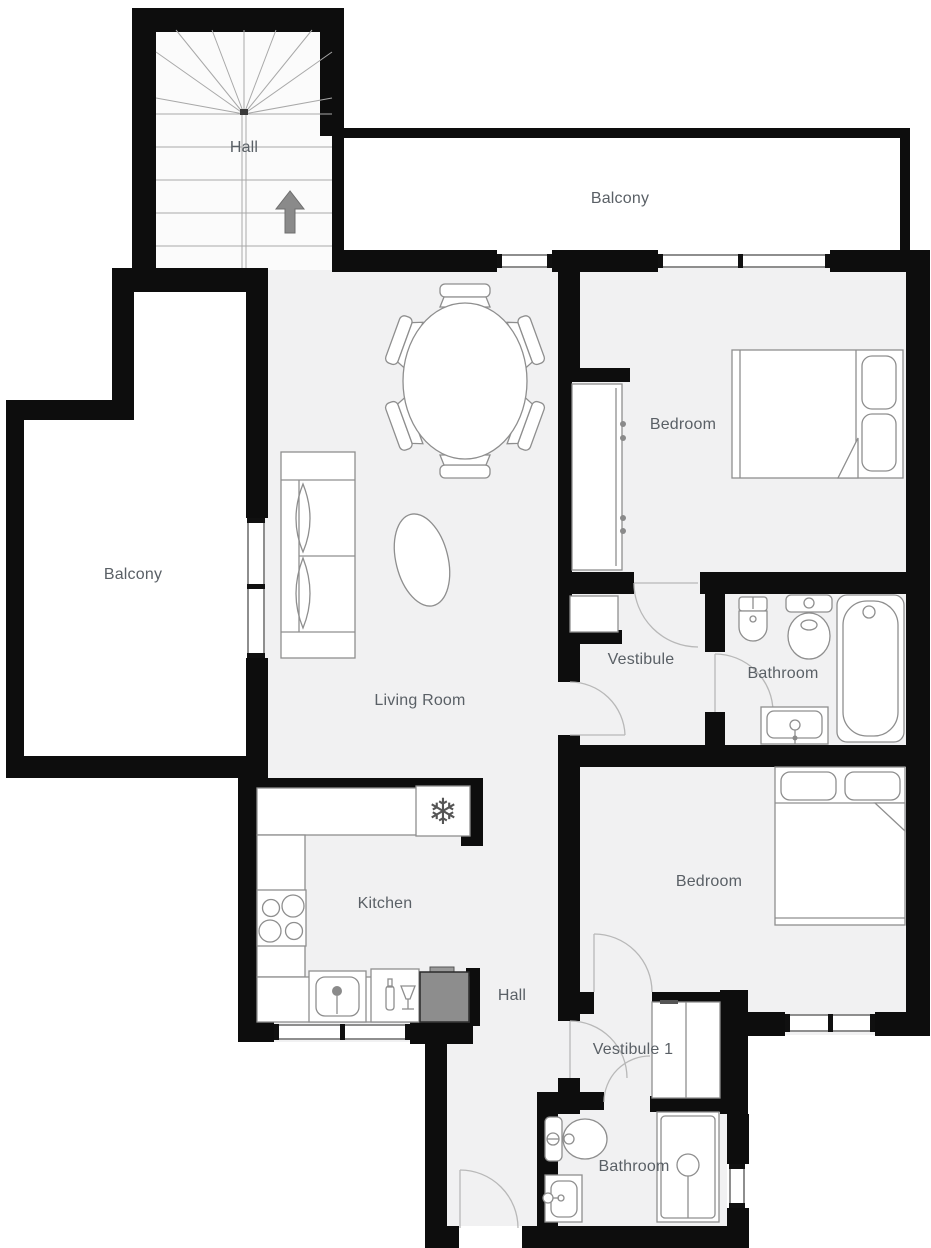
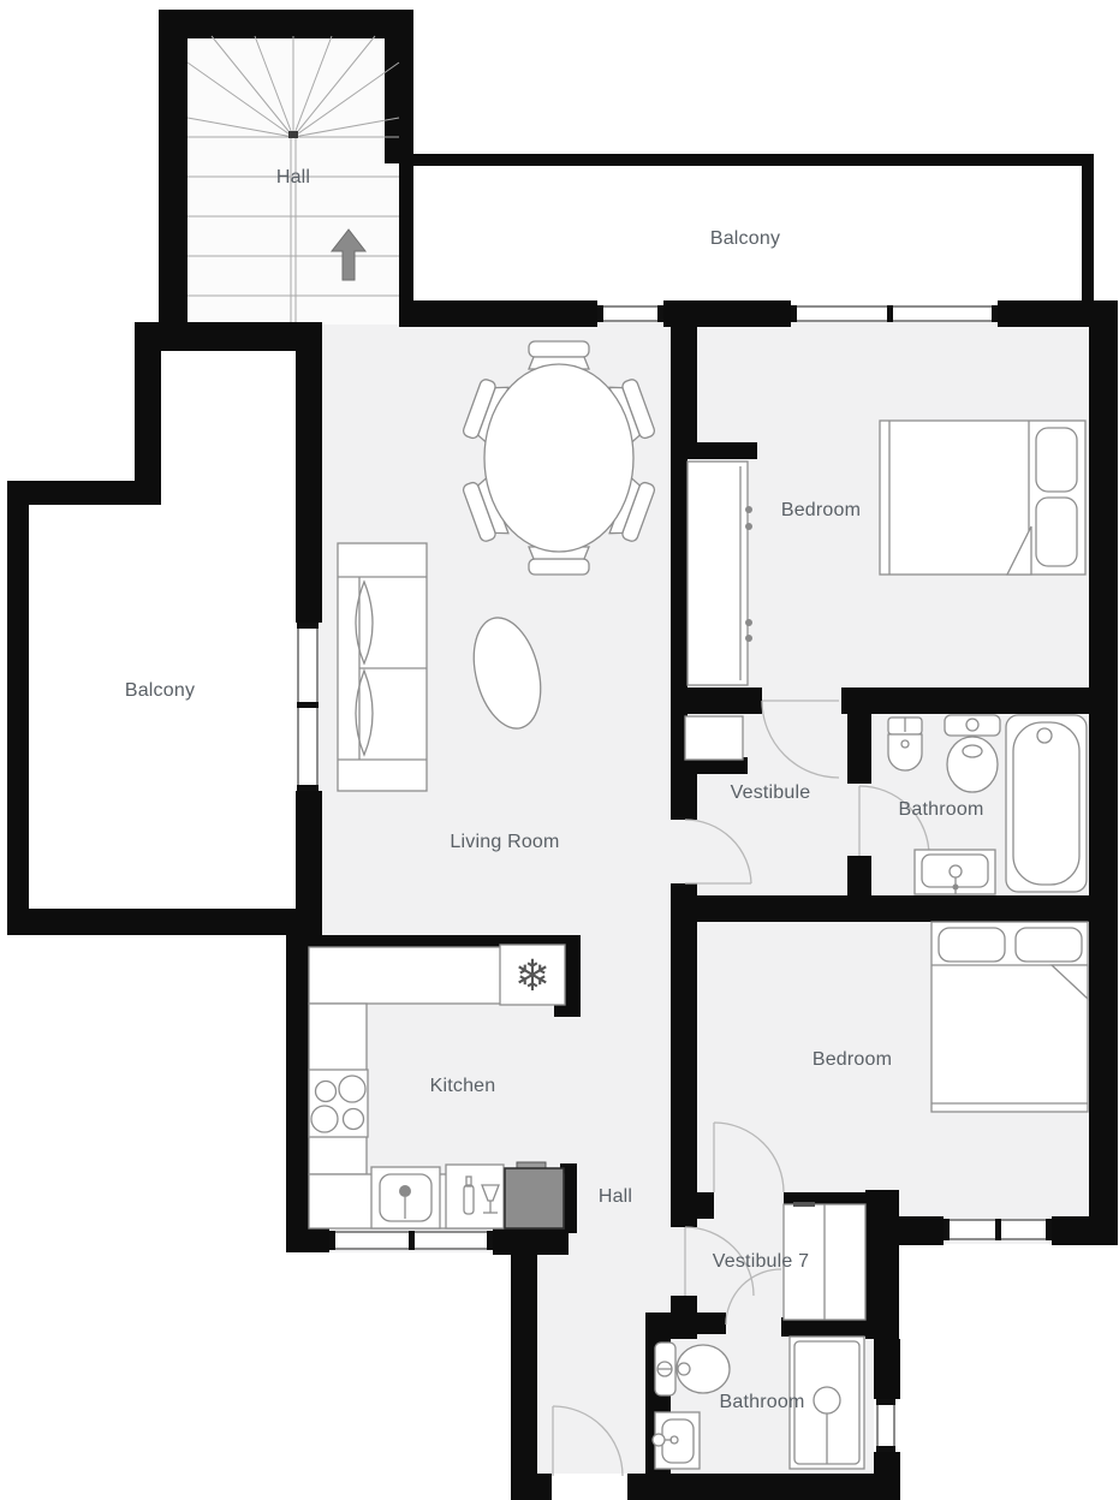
  ❄
  Hall
  Balcony
  Bedroom
  Balcony
  Vestibule
  Bathroom
  Living Room
  Kitchen
  Hall
  Bedroom
- Vestibule 1
+ Vestibule 7
  Bathroom
